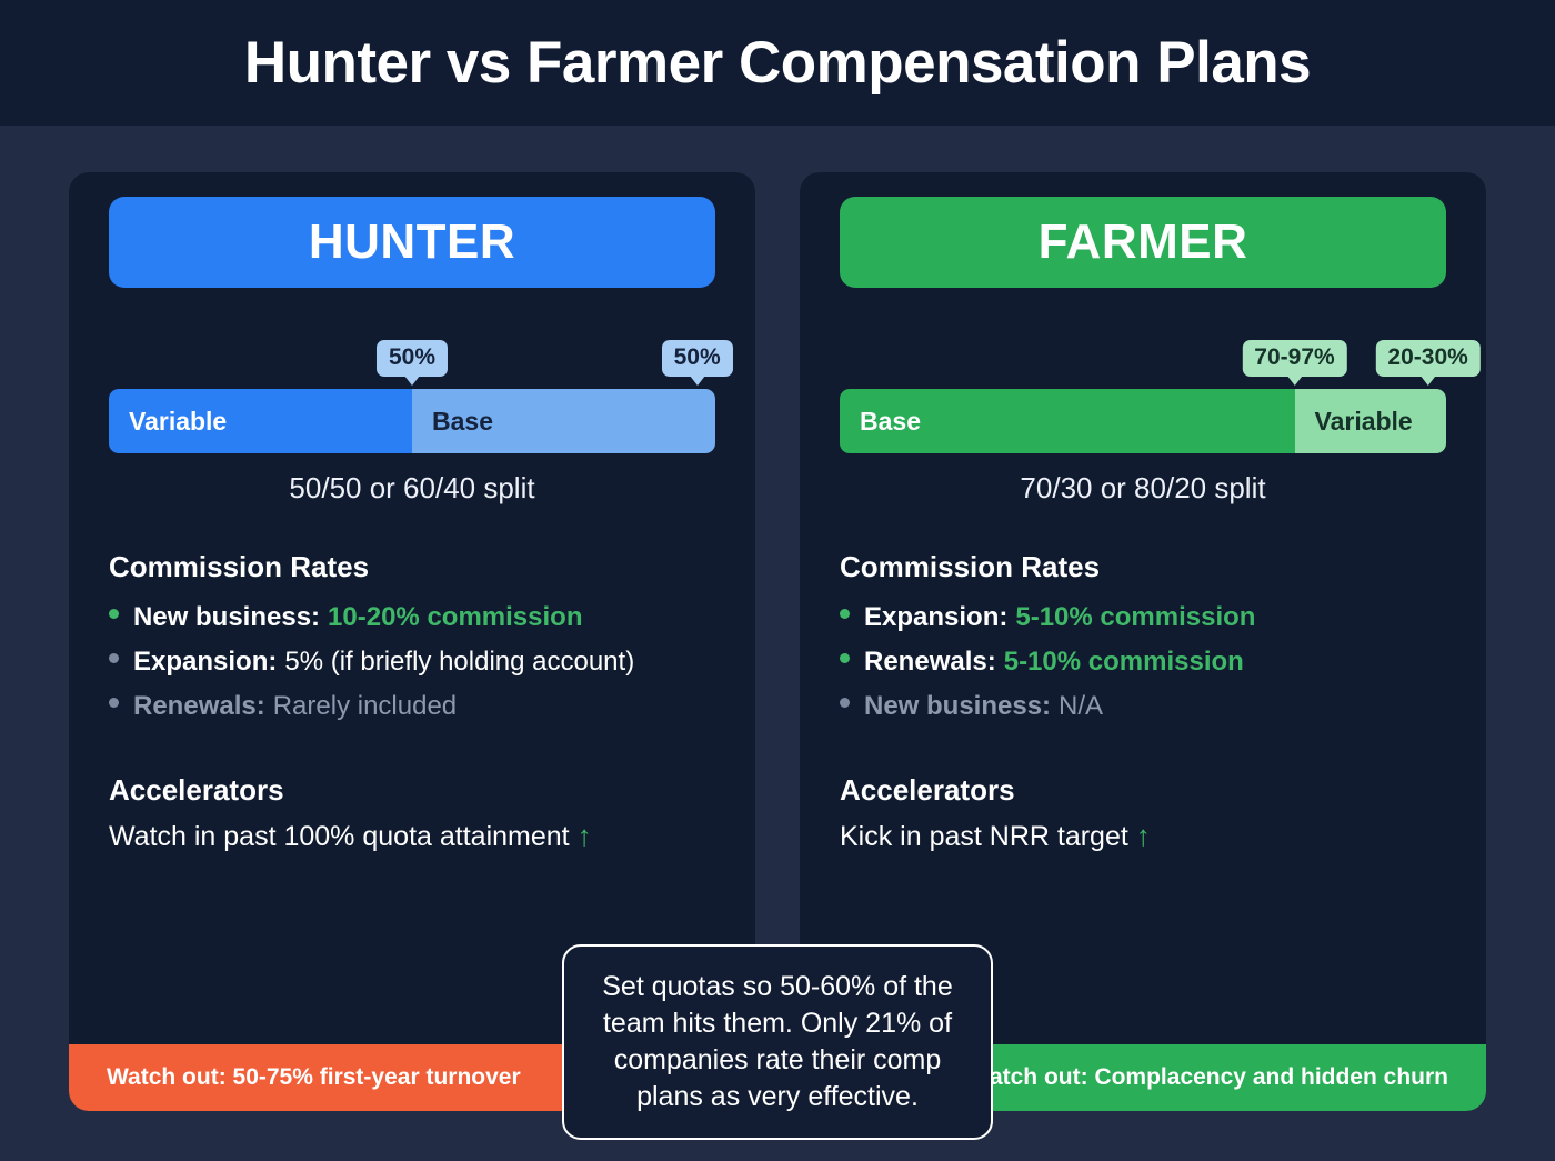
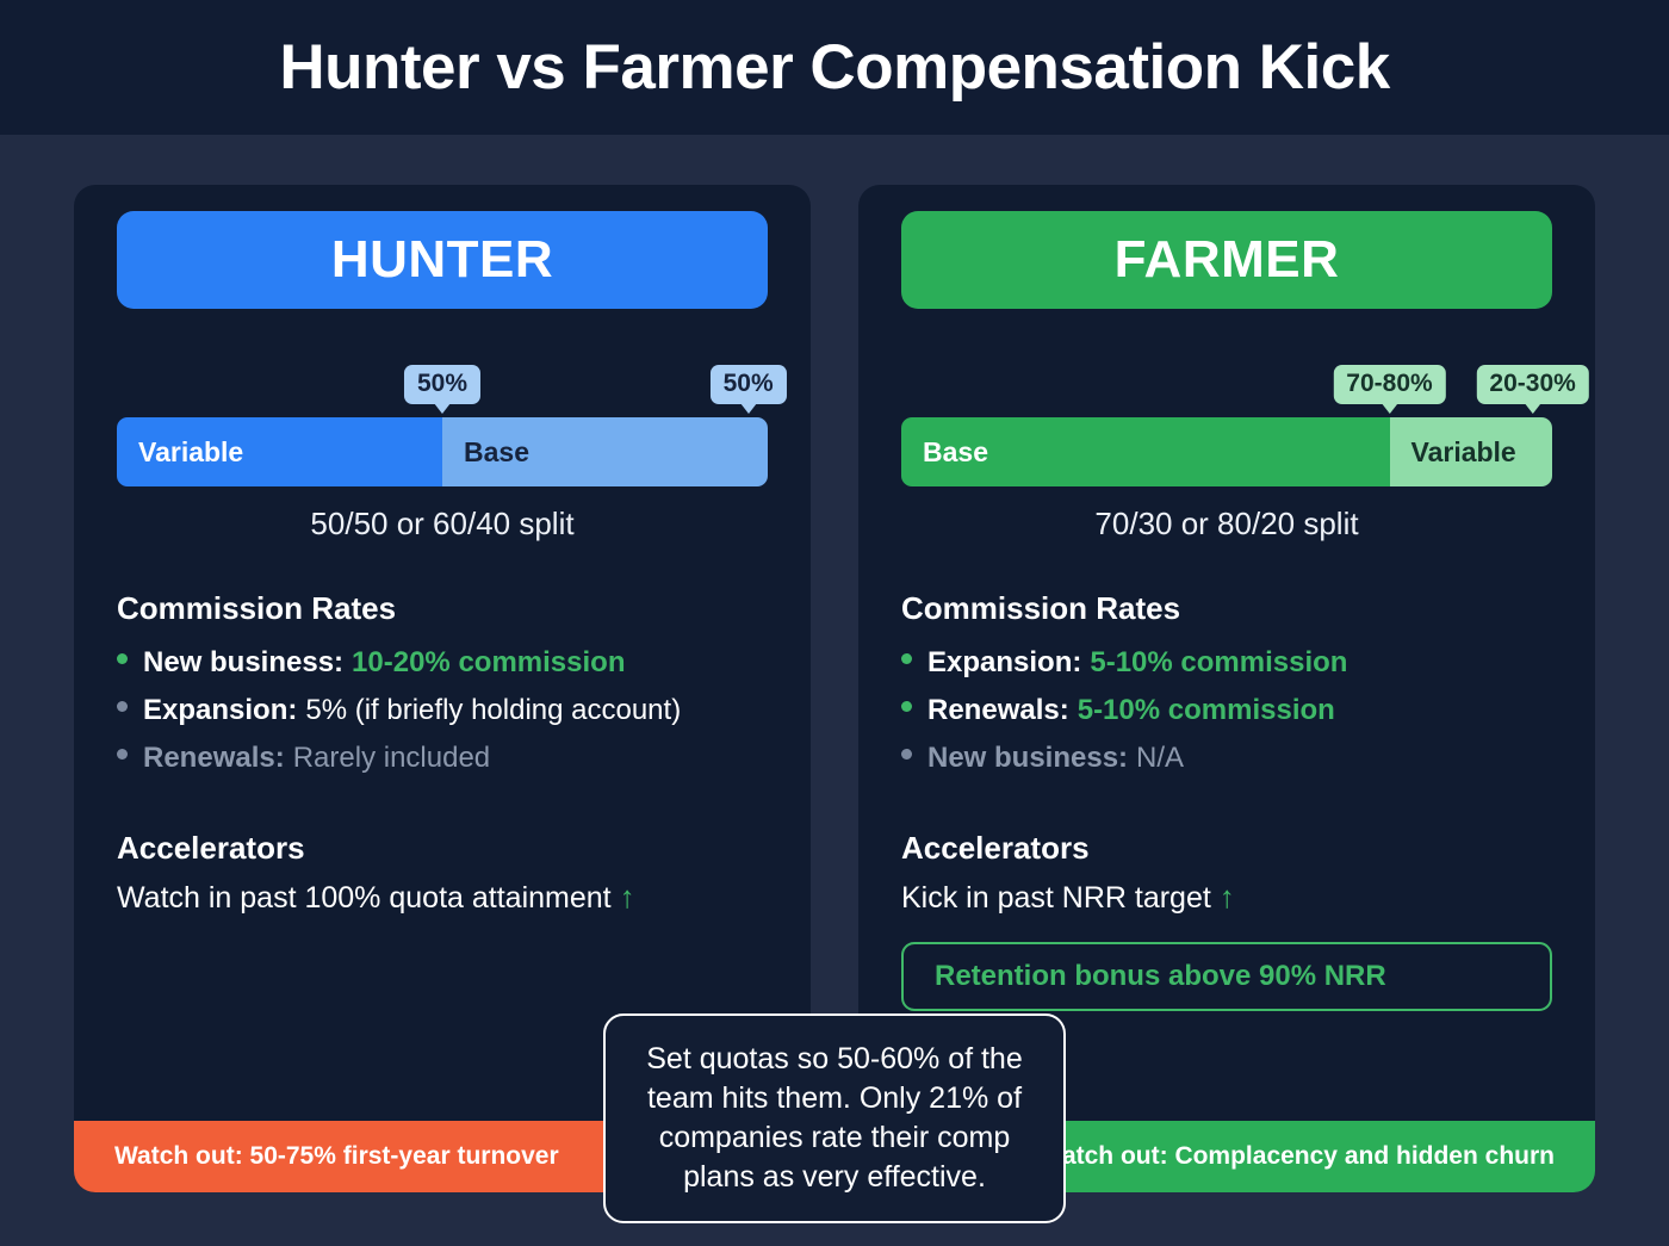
- Hunter vs Farmer Compensation Plans
+ Hunter vs Farmer Compensation Kick
  HUNTER
  50%
  50%
  Variable
  Base
  50/50 or 60/40 split
  Commission Rates
  New business:
  10-20% commission
  Expansion:
  5% (if briefly holding account)
  Renewals:
  Rarely included
  Accelerators
  Watch in past 100% quota attainment ↑
  Watch out: 50-75% first-year turnover
  FARMER
- 70-97%
+ 70-80%
  20-30%
  Base
  Variable
  70/30 or 80/20 split
  Commission Rates
  Expansion:
  5-10% commission
  Renewals:
  5-10% commission
  New business:
  N/A
  Accelerators
  Kick in past NRR target ↑
+ Retention bonus above 90% NRR
  atch out: Complacency and hidden churn
  Set quotas so 50-60% of the team hits them. Only 21% of companies rate their comp plans as very effective.
